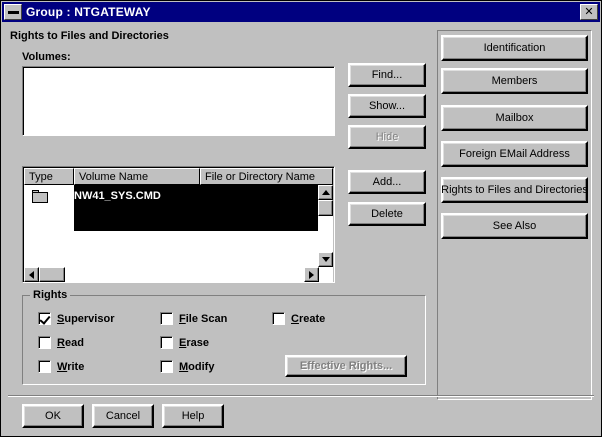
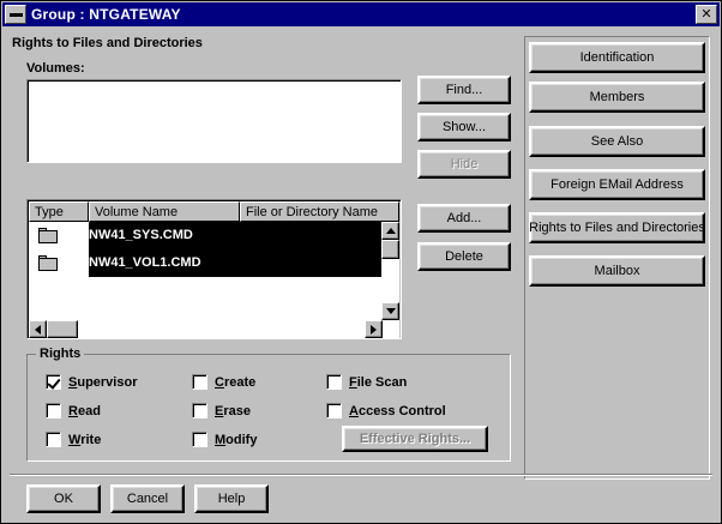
  Group : NTGATEWAY
  ✕
  Rights to Files and Directories
  Volumes:
  Find...
  Show...
  Hide
  Type
  Volume Name
  File or Directory Name
  NW41_SYS.CMD
+ NW41_VOL1.CMD
  Add...
  Delete
  Rights
  Supervisor
  Read
  Write
- File Scan
+ Create
  Erase
  Modify
- Create
+ File Scan
+ Access Control
  Effective Rights...
  Identification
  Members
- Mailbox
+ See Also
  Foreign EMail Address
  Rights to Files and Directories
- See Also
+ Mailbox
  OK
  Cancel
  Help
